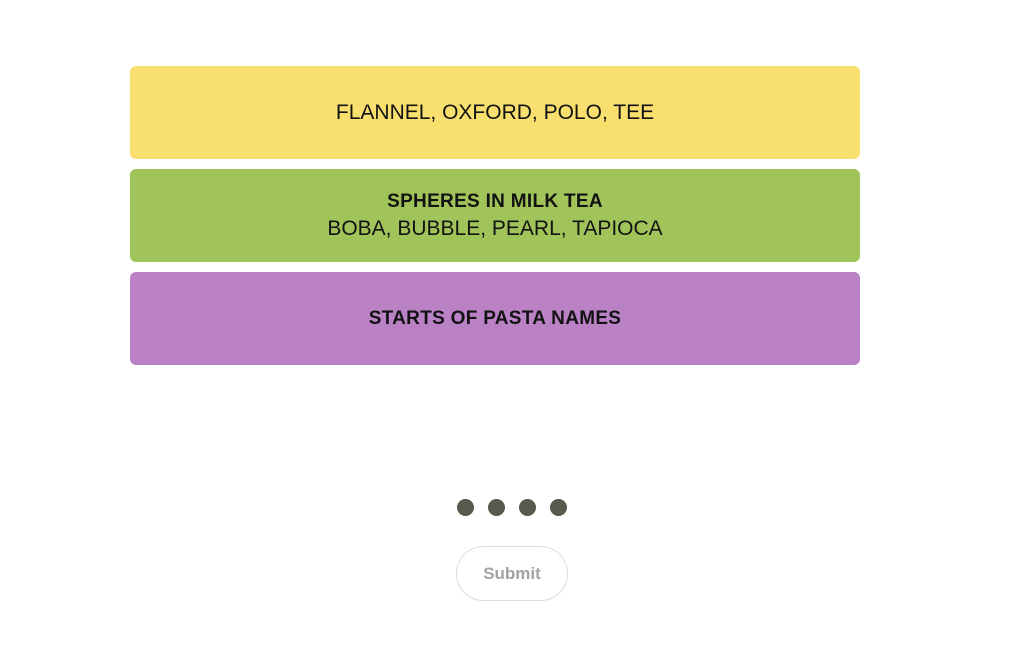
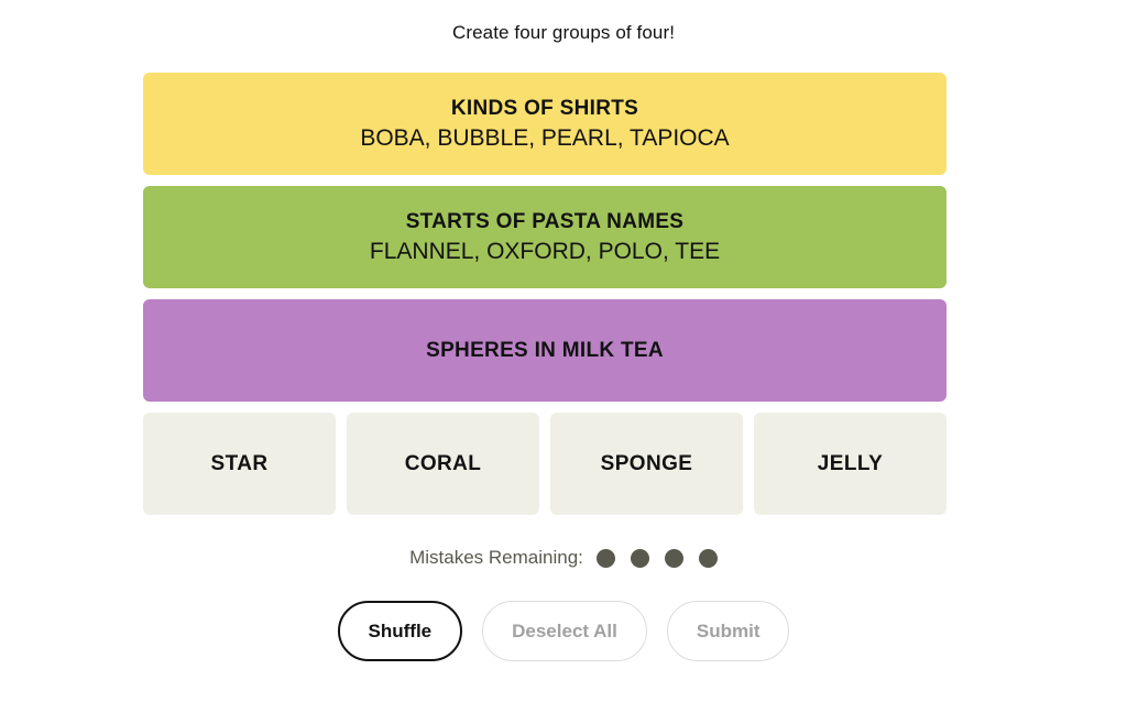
+ Create four groups of four!
+ KINDS OF SHIRTS
- FLANNEL, OXFORD, POLO, TEE
+ BOBA, BUBBLE, PEARL, TAPIOCA
- SPHERES IN MILK TEA
+ STARTS OF PASTA NAMES
- BOBA, BUBBLE, PEARL, TAPIOCA
+ FLANNEL, OXFORD, POLO, TEE
- STARTS OF PASTA NAMES
+ SPHERES IN MILK TEA
+ STAR
+ CORAL
+ SPONGE
+ JELLY
+ Mistakes Remaining:
+ Shuffle
+ Deselect All
  Submit
